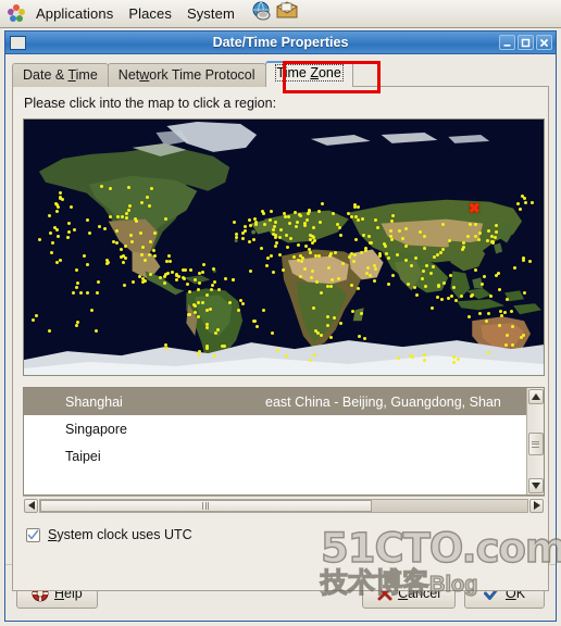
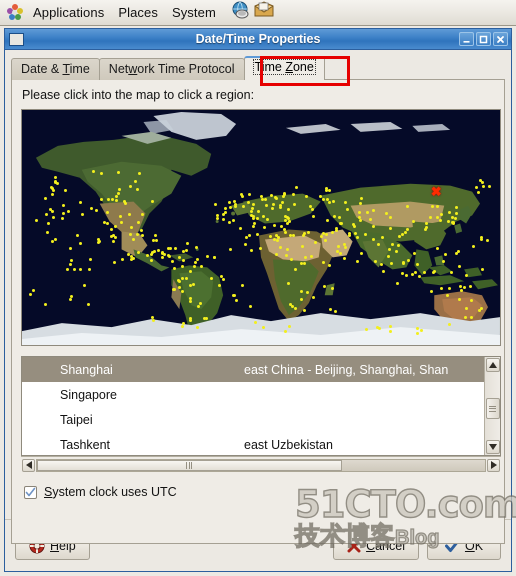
  Applications
  Places
  System
  Date/Time Properties
  Date & Time
  Network Time Protocol
  Time Zone
  Please click into the map to click a region:
  ✖
  Shanghai
- east China - Beijing, Guangdong, Shan
+ east China - Beijing, Shanghai, Shan
  Singapore
  Taipei
+ Tashkent
+ east Uzbekistan
  System clock uses UTC
  Help
  Cancel
  OK
  51CTO.com
  技术博客Blog
